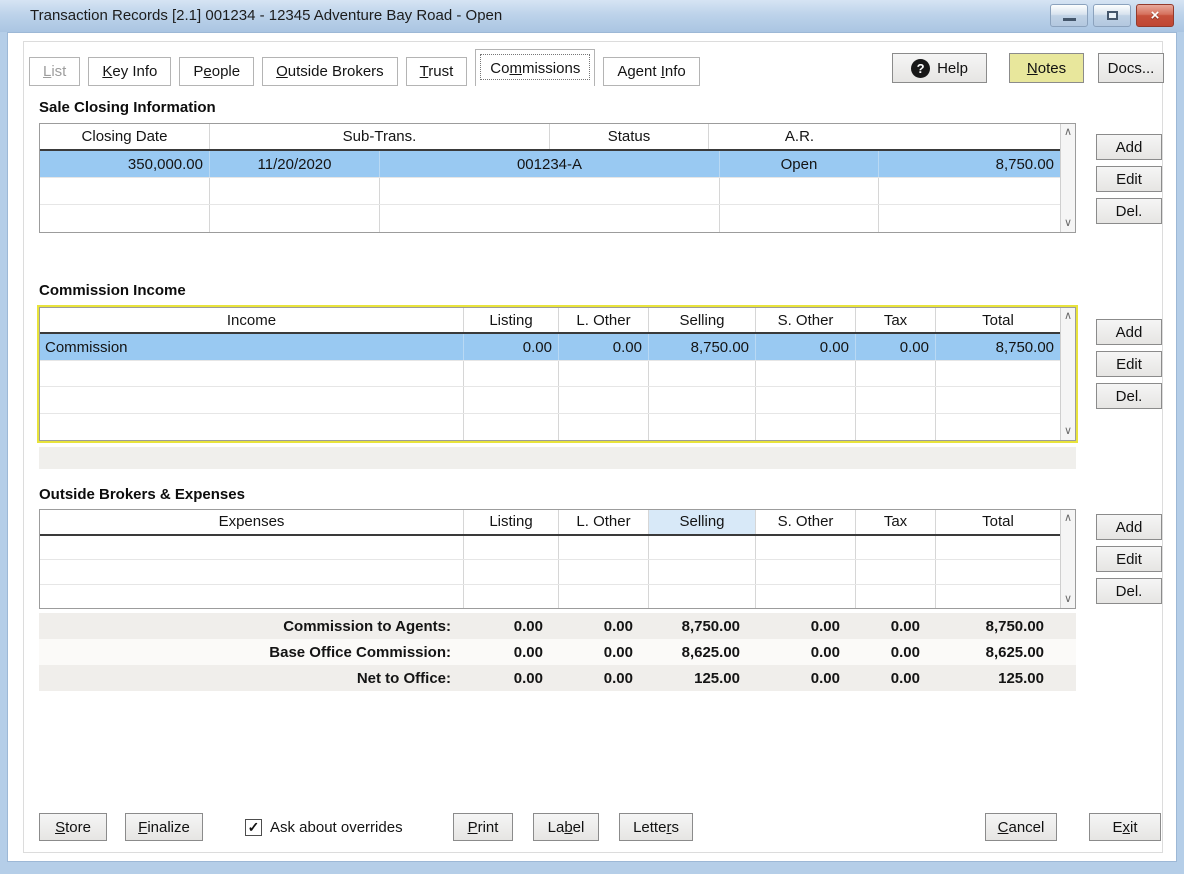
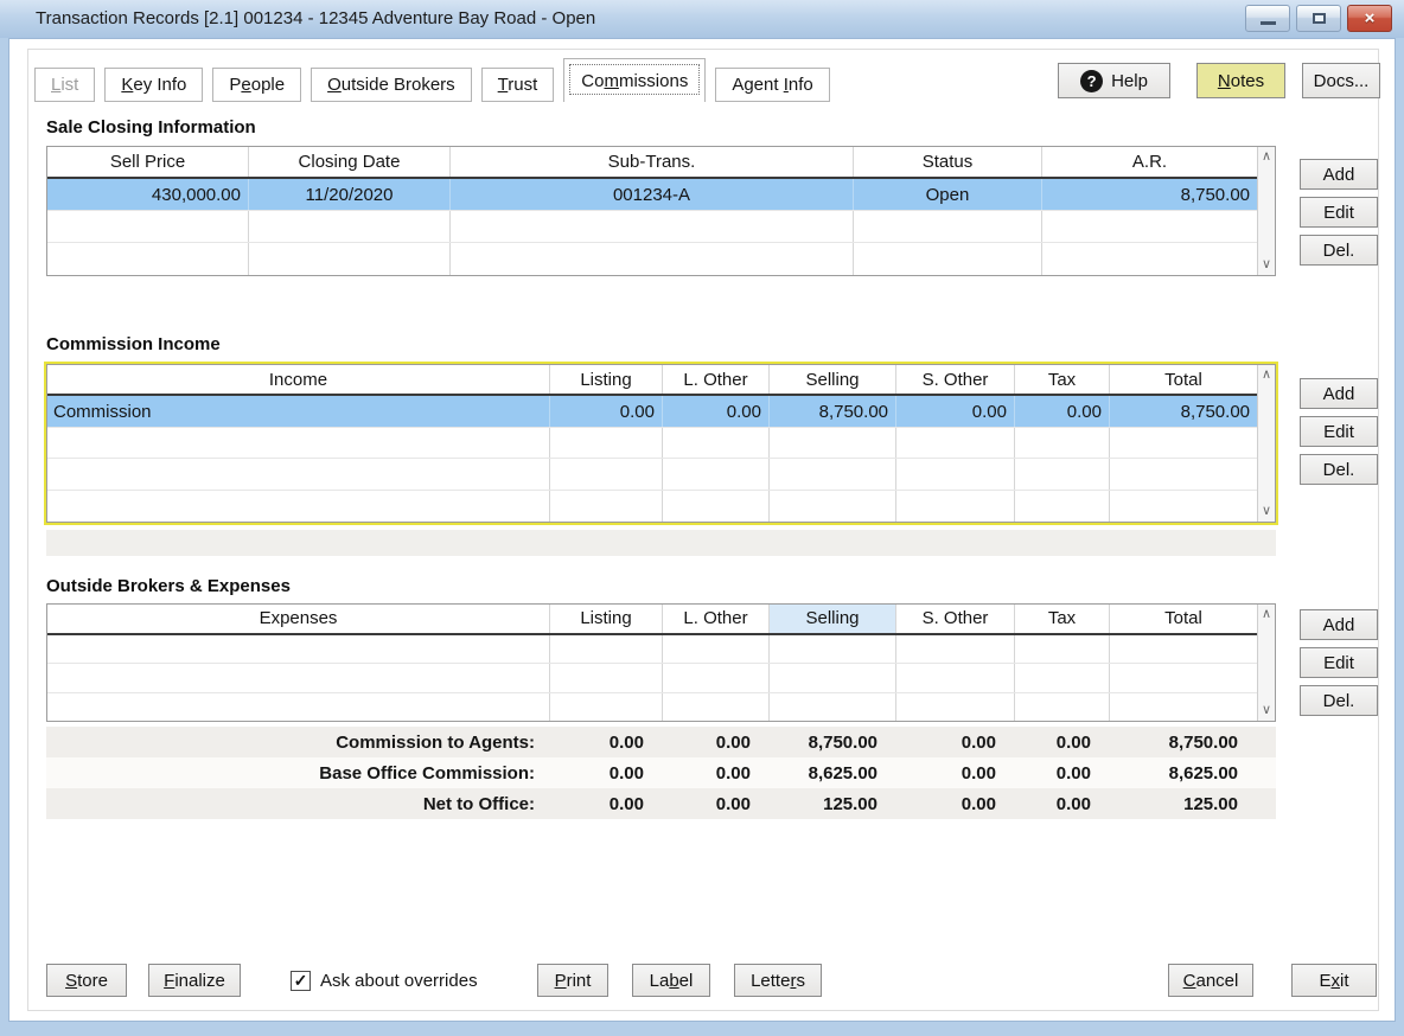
  Transaction Records [2.1] 001234 - 12345 Adventure Bay Road - Open
  ×
  List
  Key Info
  People
  Outside Brokers
  Trust
  Commissions
  Agent Info
  ?
  Help
  Notes
  Docs...
  Sale Closing Information
+ Sell Price
  Closing Date
  Sub-Trans.
  Status
  A.R.
- 350,000.00
+ 430,000.00
  11/20/2020
  001234-A
  Open
  8,750.00
  ∧
  ∨
  Add
  Edit
  Del.
  Commission Income
  Income
  Listing
  L. Other
  Selling
  S. Other
  Tax
  Total
  Commission
  0.00
  0.00
  8,750.00
  0.00
  0.00
  8,750.00
  ∧
  ∨
  Add
  Edit
  Del.
  Outside Brokers & Expenses
  Expenses
  Listing
  L. Other
  Selling
  S. Other
  Tax
  Total
  ∧
  ∨
  Add
  Edit
  Del.
  Commission to Agents:
  0.00
  0.00
  8,750.00
  0.00
  0.00
  8,750.00
  Base Office Commission:
  0.00
  0.00
  8,625.00
  0.00
  0.00
  8,625.00
  Net to Office:
  0.00
  0.00
  125.00
  0.00
  0.00
  125.00
  Store
  Finalize
  ✓
  Ask about overrides
  Print
  Label
  Letters
  Cancel
  Exit
